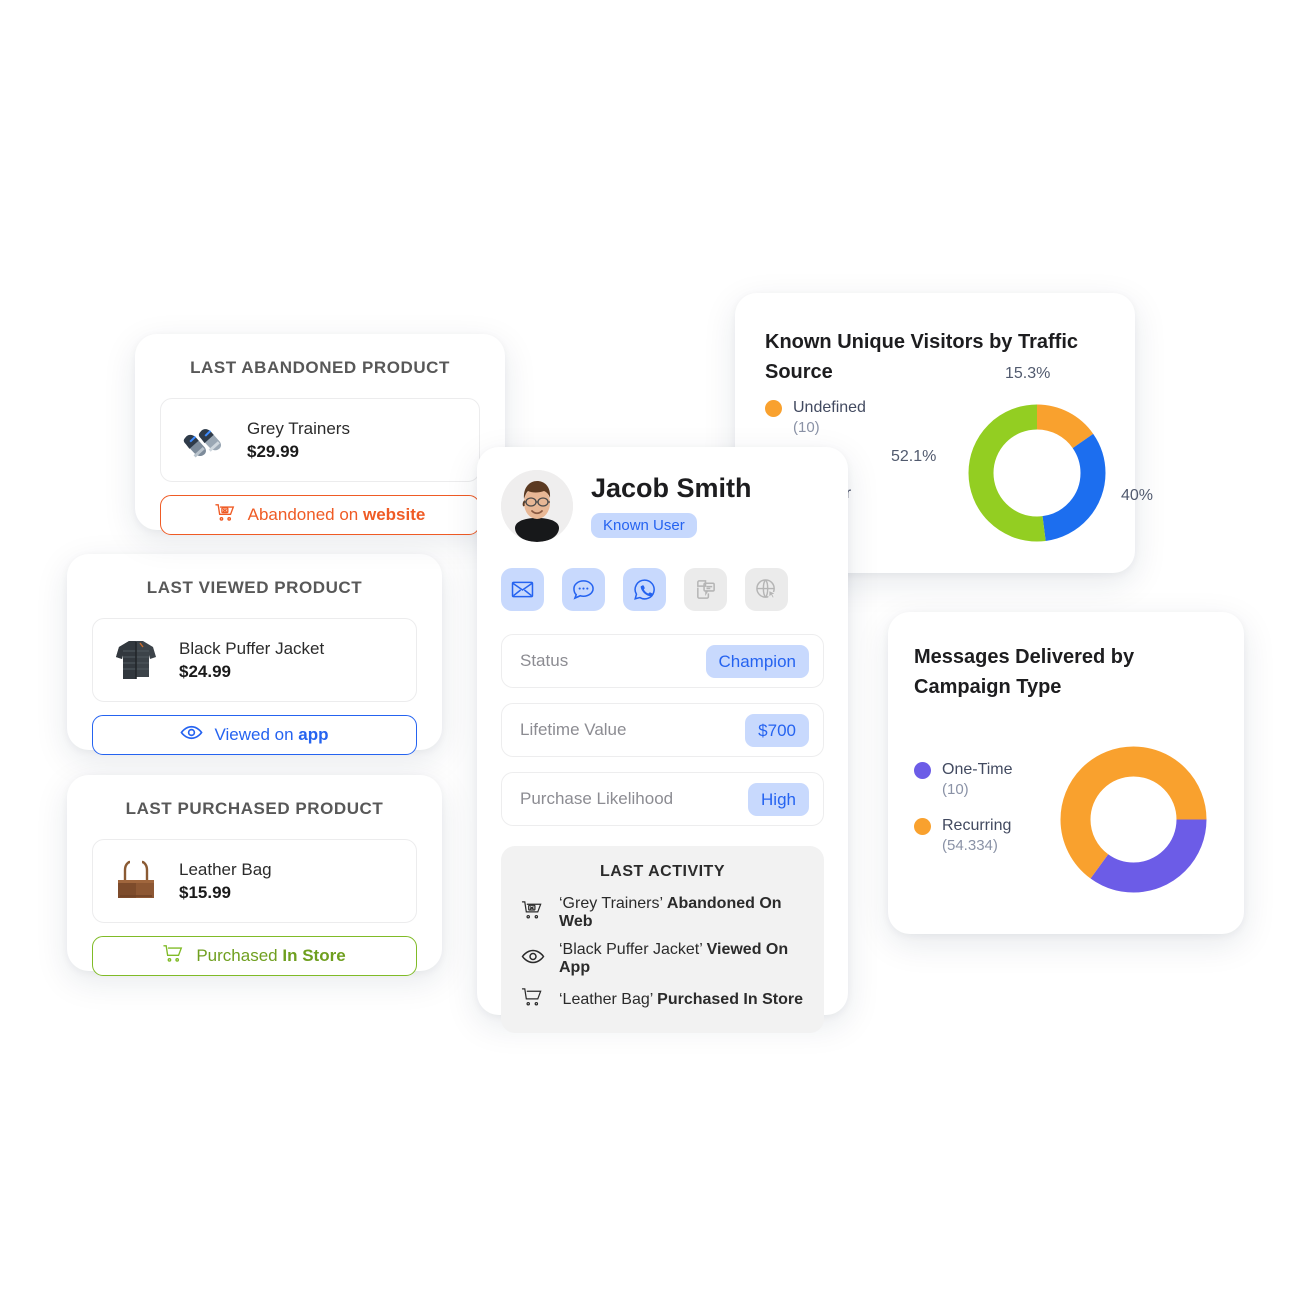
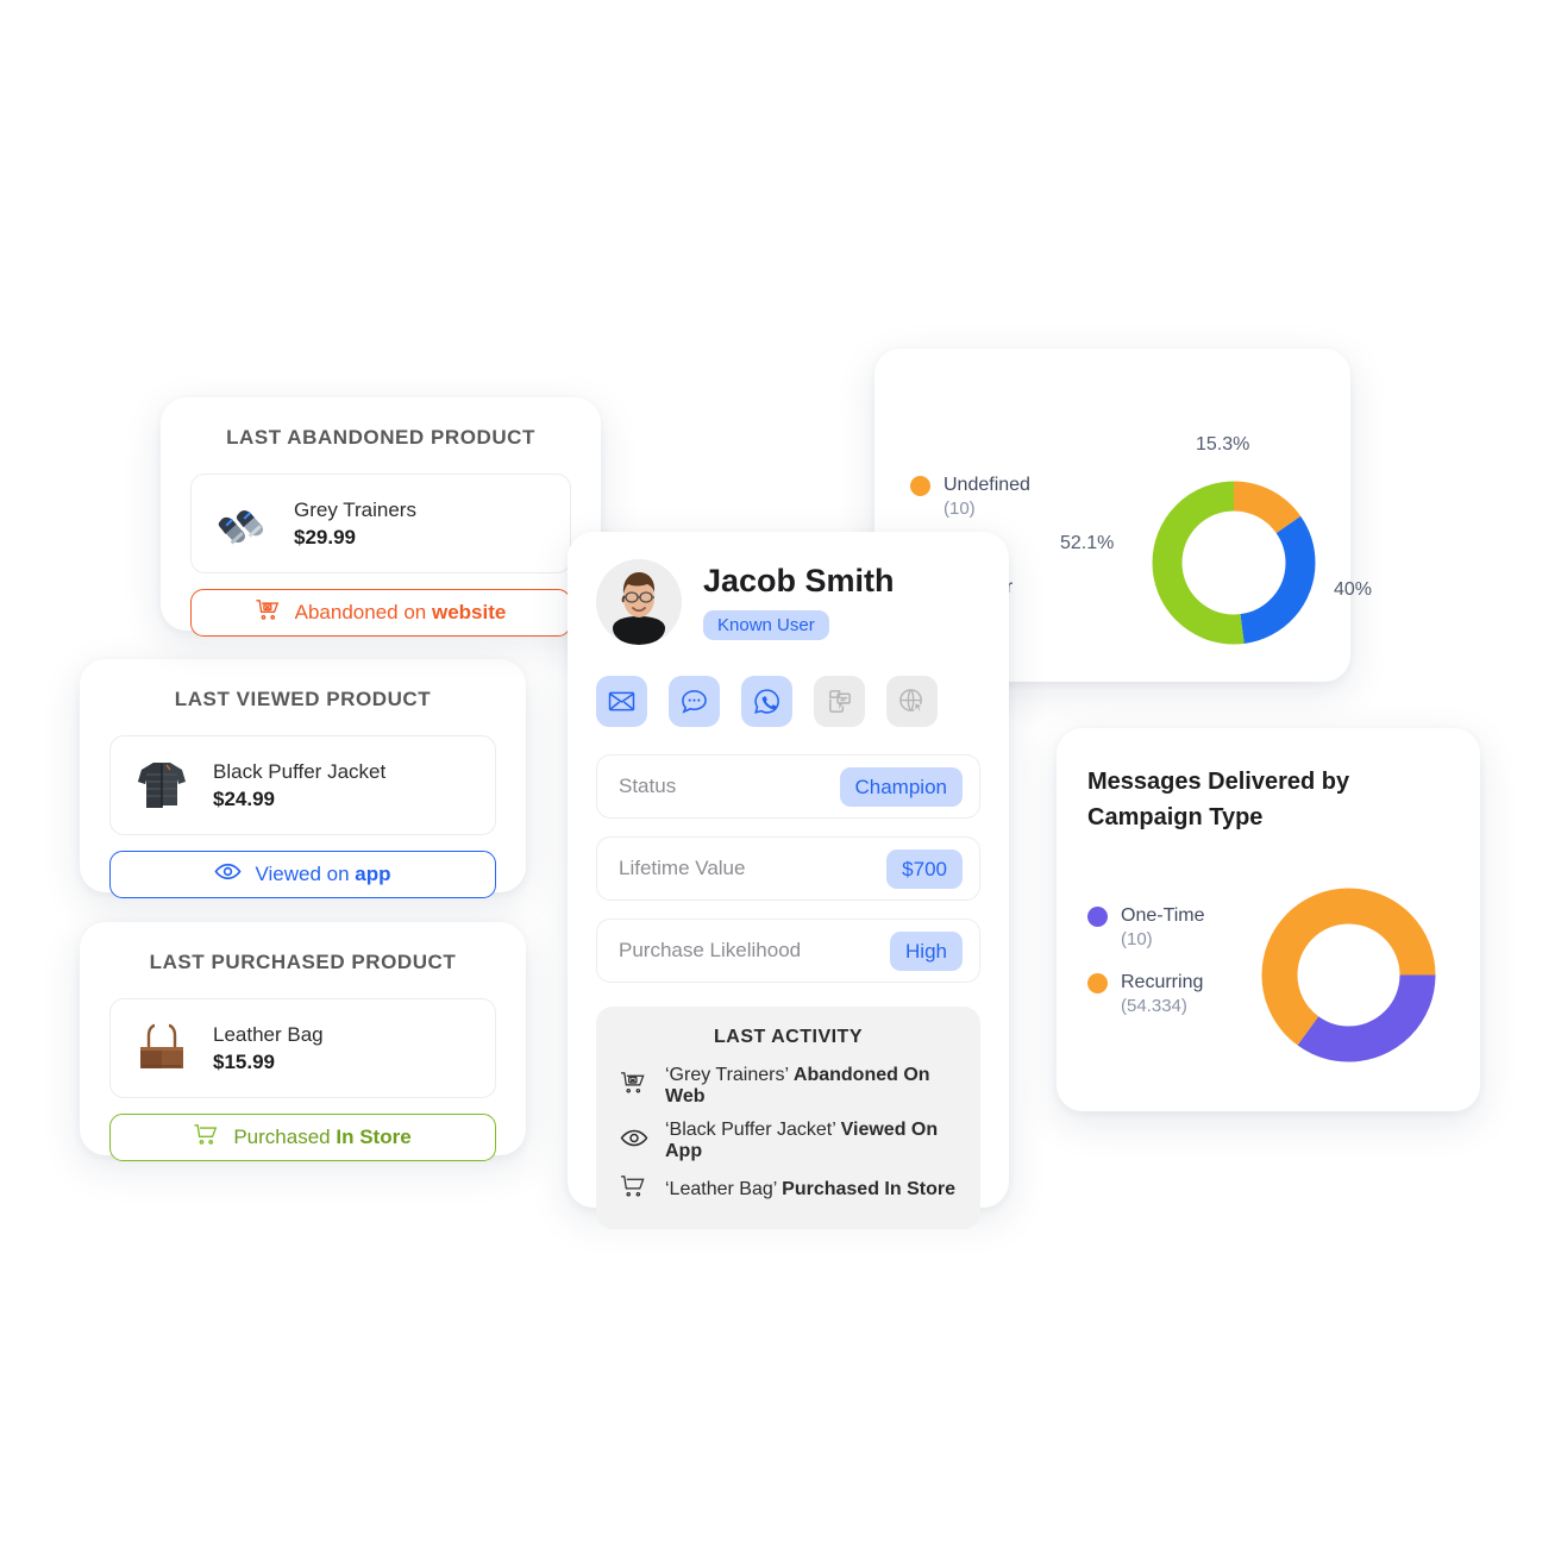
- Known Unique Visitors by Traffic Source
  Undefined
  (10)
  15.3%
  40%
  52.1%
  Messages Delivered by Campaign Type
  One-Time
  (10)
  Recurring
  (54.334)
  LAST ABANDONED PRODUCT
  Grey Trainers
  $29.99
  Abandoned on website
  LAST VIEWED PRODUCT
  Black Puffer Jacket
  $24.99
  Viewed on app
  LAST PURCHASED PRODUCT
  Leather Bag
  $15.99
  Purchased In Store
  Jacob Smith
  Known User
  Status
  Champion
  Lifetime Value
  $700
  Purchase Likelihood
  High
  LAST ACTIVITY
  ‘Grey Trainers’ Abandoned On Web
  ‘Black Puffer Jacket’ Viewed On App
  ‘Leather Bag’ Purchased In Store
